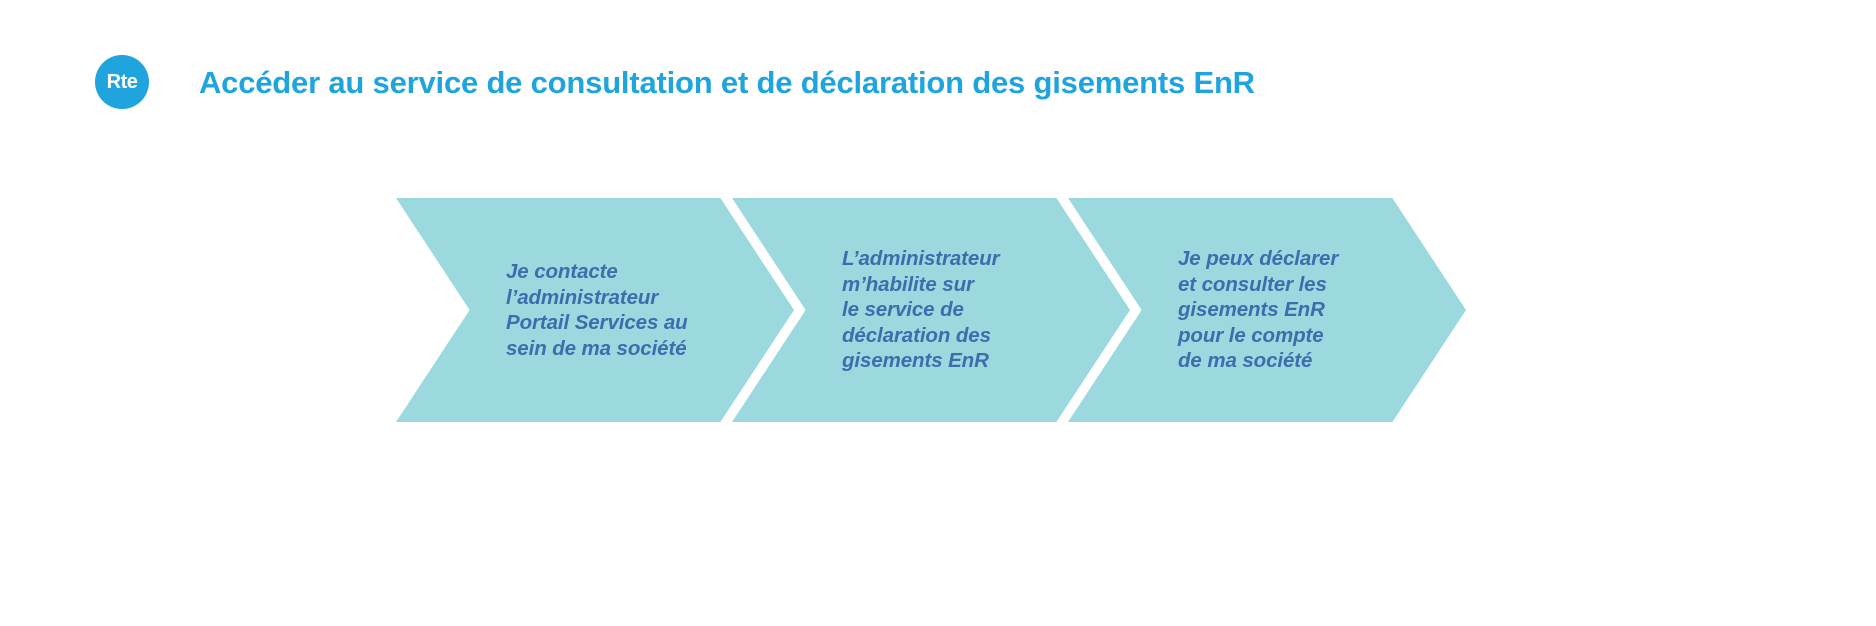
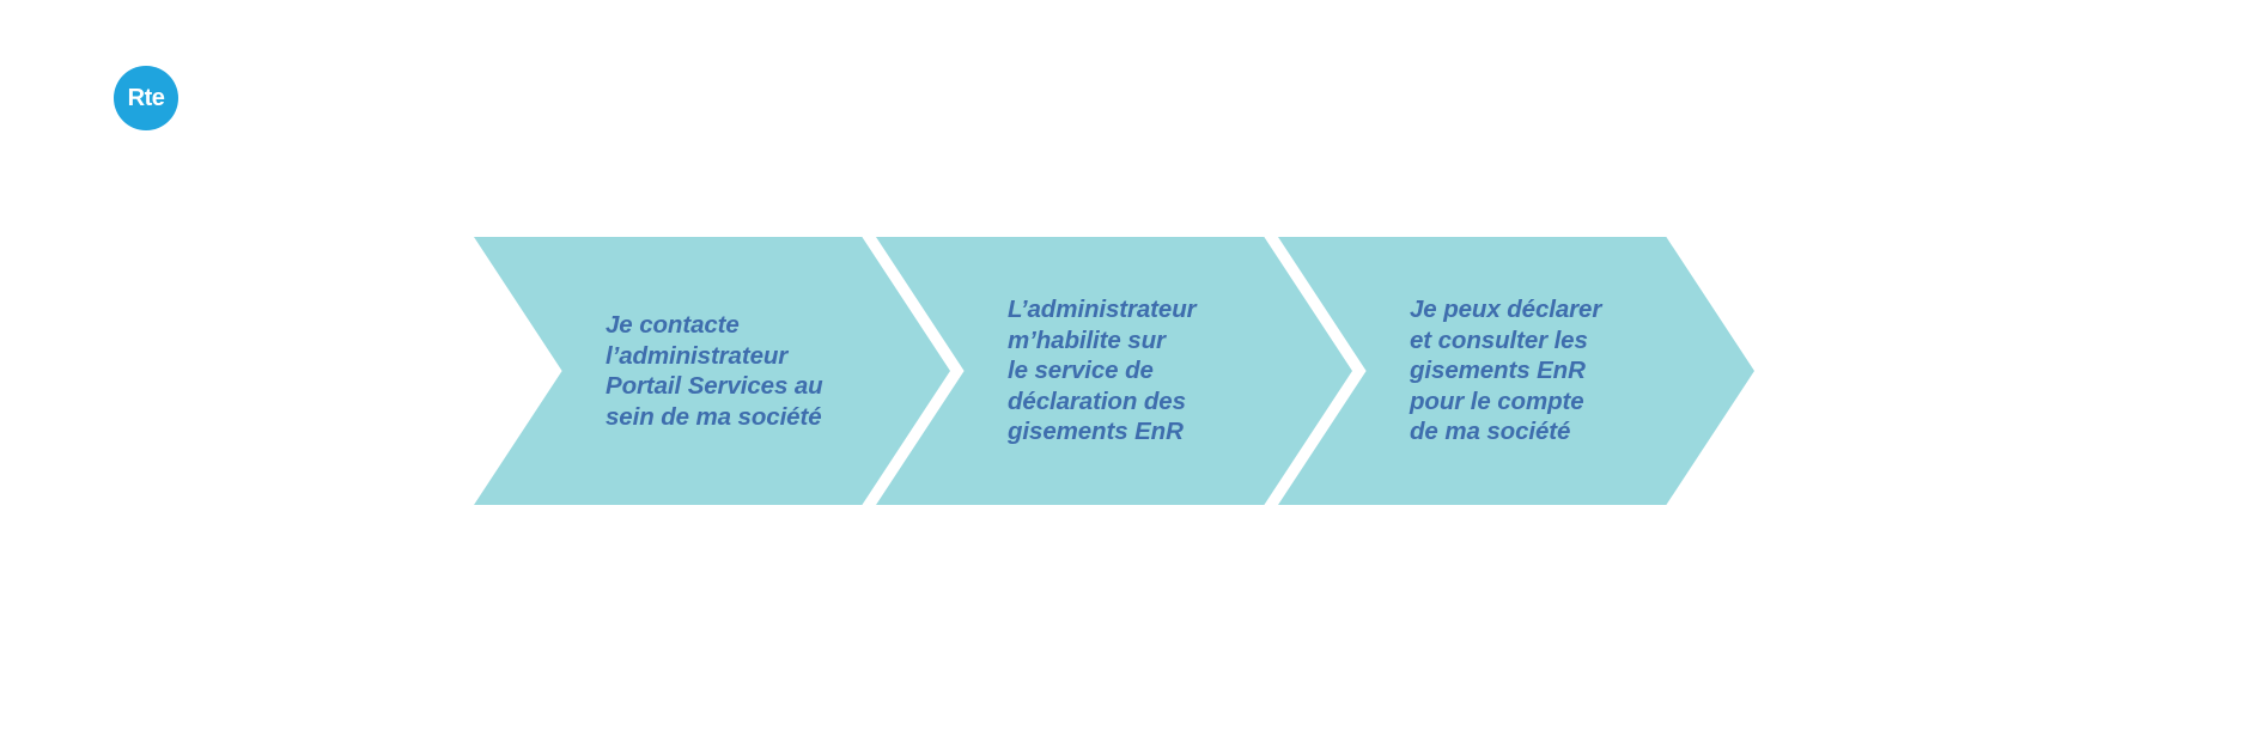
  Rte
- Accéder au service de consultation et de déclaration des gisements EnR
  Je contacte
  l’administrateur
  Portail Services au
  sein de ma société
  L’administrateur
  m’habilite sur
  le service de
  déclaration des
  gisements EnR
  Je peux déclarer
  et consulter les
  gisements EnR
  pour le compte
  de ma société
